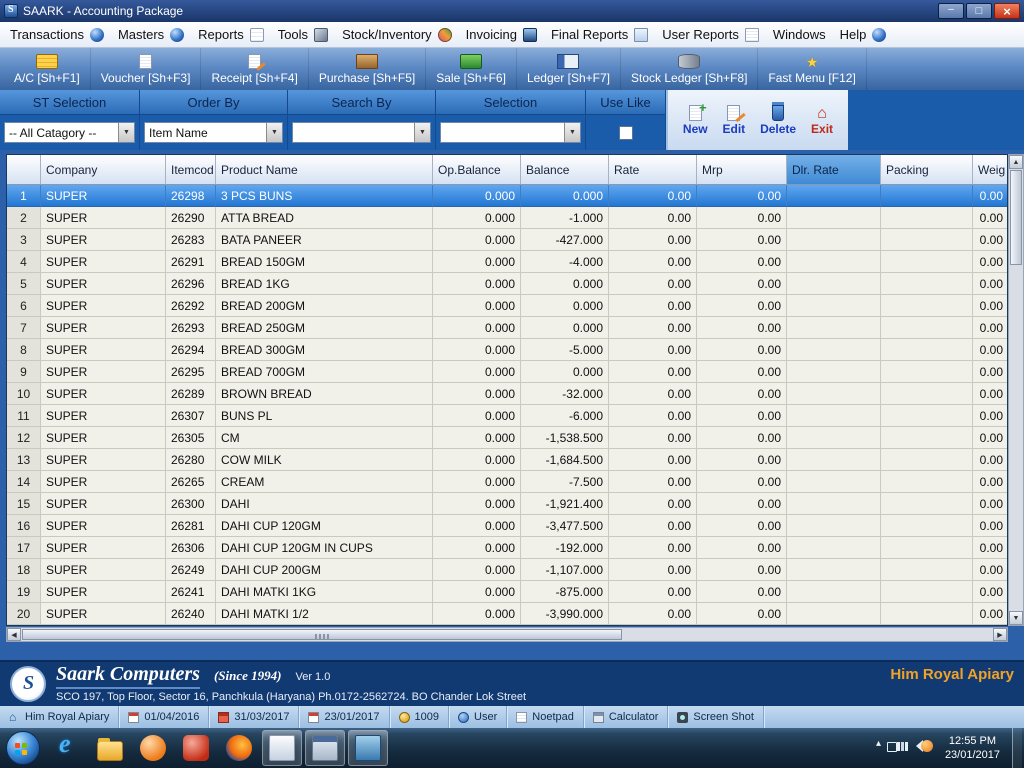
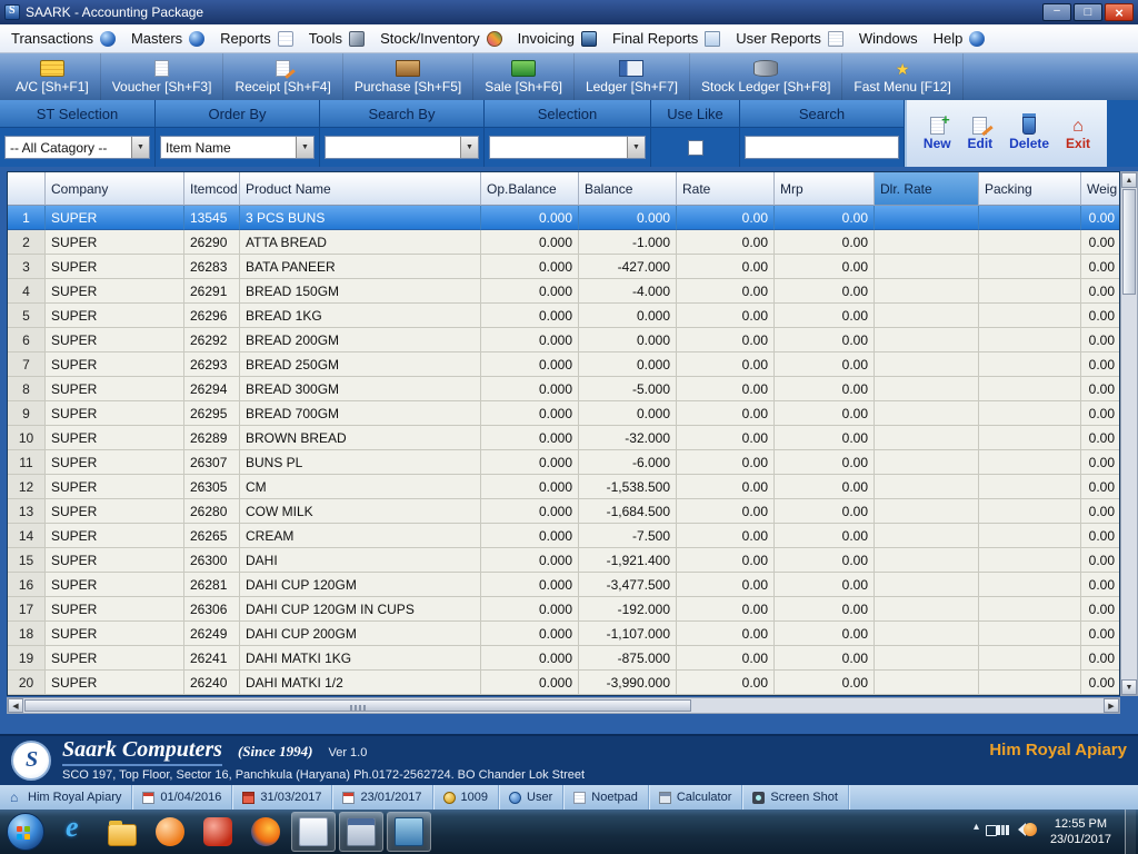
  SAARK - Accounting Package
  Transactions
  Masters
  Reports
  Tools
  Stock/Inventory
  Invoicing
  Final Reports
  User Reports
  Windows
  Help
  A/C [Sh+F1]
  Voucher [Sh+F3]
  Receipt [Sh+F4]
  Purchase [Sh+F5]
  Sale [Sh+F6]
  Ledger [Sh+F7]
  Stock Ledger [Sh+F8]
  Fast Menu [F12]
  ST Selection
  -- All Catagory --
  Order By
  Item Name
  Search By
  Selection
  Use Like
+ Search
  New
  Edit
  Delete
  Exit
  	Company	Itemcod	Product Name	Op.Balance	Balance	Rate	Mrp	Dlr. Rate	Packing	Weig
- 1	SUPER	26298	3 PCS BUNS	0.000	0.000	0.00	0.00			0.00
+ 1	SUPER	13545	3 PCS BUNS	0.000	0.000	0.00	0.00			0.00
  2	SUPER	26290	ATTA BREAD	0.000	-1.000	0.00	0.00			0.00
  3	SUPER	26283	BATA PANEER	0.000	-427.000	0.00	0.00			0.00
  4	SUPER	26291	BREAD 150GM	0.000	-4.000	0.00	0.00			0.00
  5	SUPER	26296	BREAD 1KG	0.000	0.000	0.00	0.00			0.00
  6	SUPER	26292	BREAD 200GM	0.000	0.000	0.00	0.00			0.00
  7	SUPER	26293	BREAD 250GM	0.000	0.000	0.00	0.00			0.00
  8	SUPER	26294	BREAD 300GM	0.000	-5.000	0.00	0.00			0.00
  9	SUPER	26295	BREAD 700GM	0.000	0.000	0.00	0.00			0.00
  10	SUPER	26289	BROWN BREAD	0.000	-32.000	0.00	0.00			0.00
  11	SUPER	26307	BUNS PL	0.000	-6.000	0.00	0.00			0.00
  12	SUPER	26305	CM	0.000	-1,538.500	0.00	0.00			0.00
  13	SUPER	26280	COW MILK	0.000	-1,684.500	0.00	0.00			0.00
  14	SUPER	26265	CREAM	0.000	-7.500	0.00	0.00			0.00
  15	SUPER	26300	DAHI	0.000	-1,921.400	0.00	0.00			0.00
  16	SUPER	26281	DAHI CUP 120GM	0.000	-3,477.500	0.00	0.00			0.00
  17	SUPER	26306	DAHI CUP 120GM IN CUPS	0.000	-192.000	0.00	0.00			0.00
  18	SUPER	26249	DAHI CUP 200GM	0.000	-1,107.000	0.00	0.00			0.00
  19	SUPER	26241	DAHI MATKI 1KG	0.000	-875.000	0.00	0.00			0.00
  20	SUPER	26240	DAHI MATKI 1/2	0.000	-3,990.000	0.00	0.00			0.00
  Saark Computers
  (Since 1994)
  Ver 1.0
  SCO 197, Top Floor, Sector 16, Panchkula (Haryana) Ph.0172-2562724. BO Chander Lok Street
  Him Royal Apiary
  Him Royal Apiary
  01/04/2016
  31/03/2017
  23/01/2017
  1009
  User
  Noetpad
  Calculator
  Screen Shot
  12:55 PM
  23/01/2017
